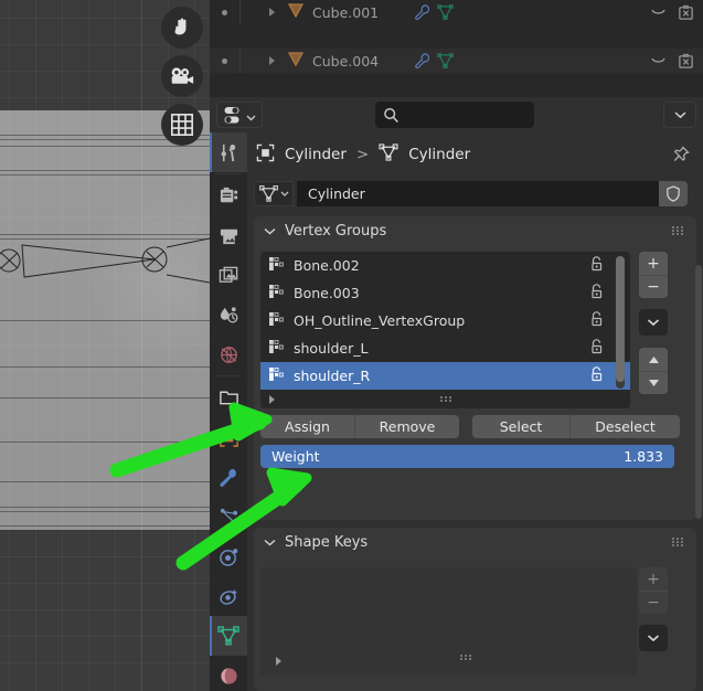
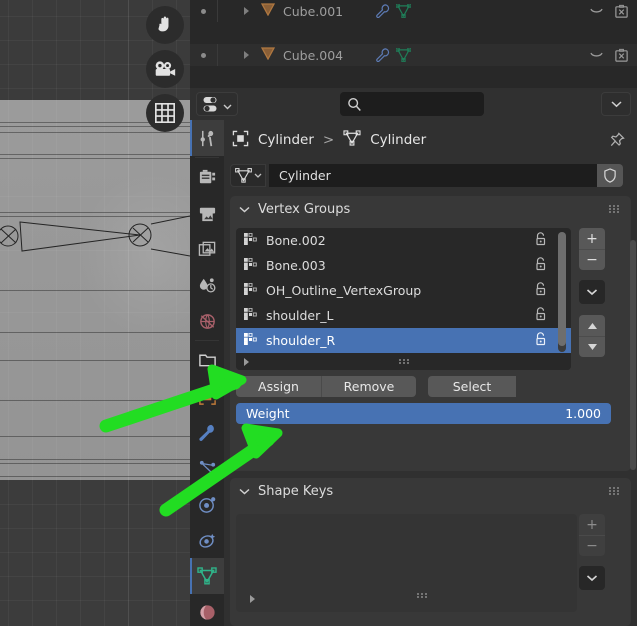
  Cube.001
  Cube.004
  Cylinder
  >
  Cylinder
  Cylinder
  Vertex Groups
  Bone.002
  Bone.003
  OH_Outline_VertexGroup
  shoulder_L
  shoulder_R
  +
  −
  Assign
  Remove
  Select
- Deselect
  Weight
- 1.833
+ 1.000
  Shape Keys
  +
  −
